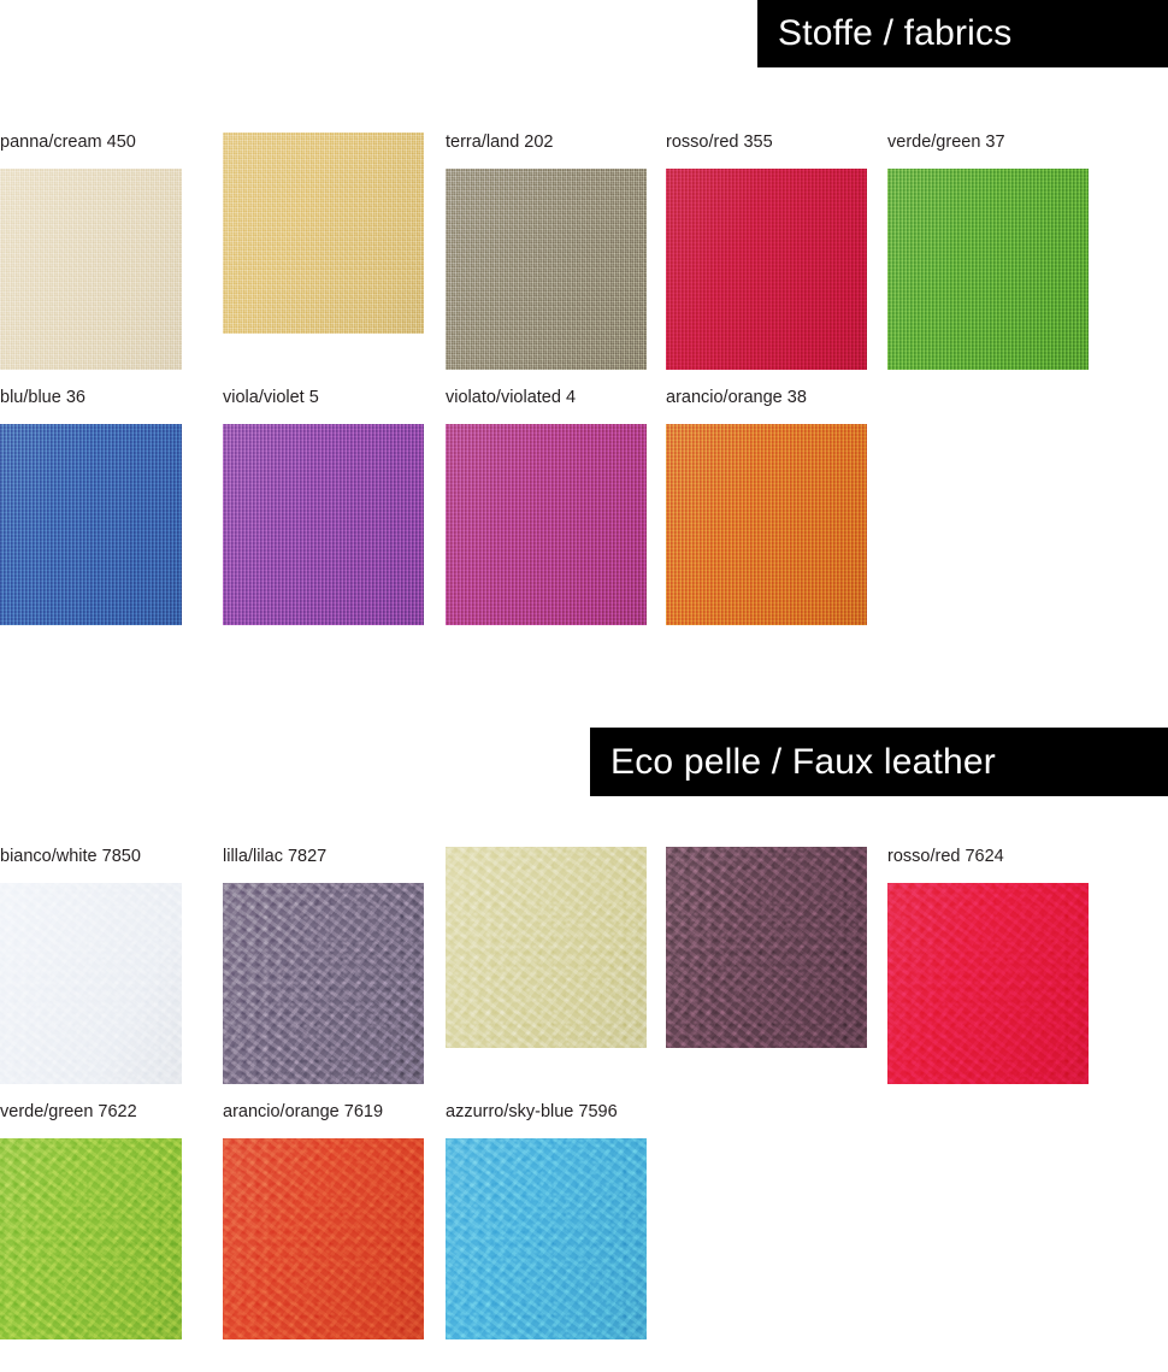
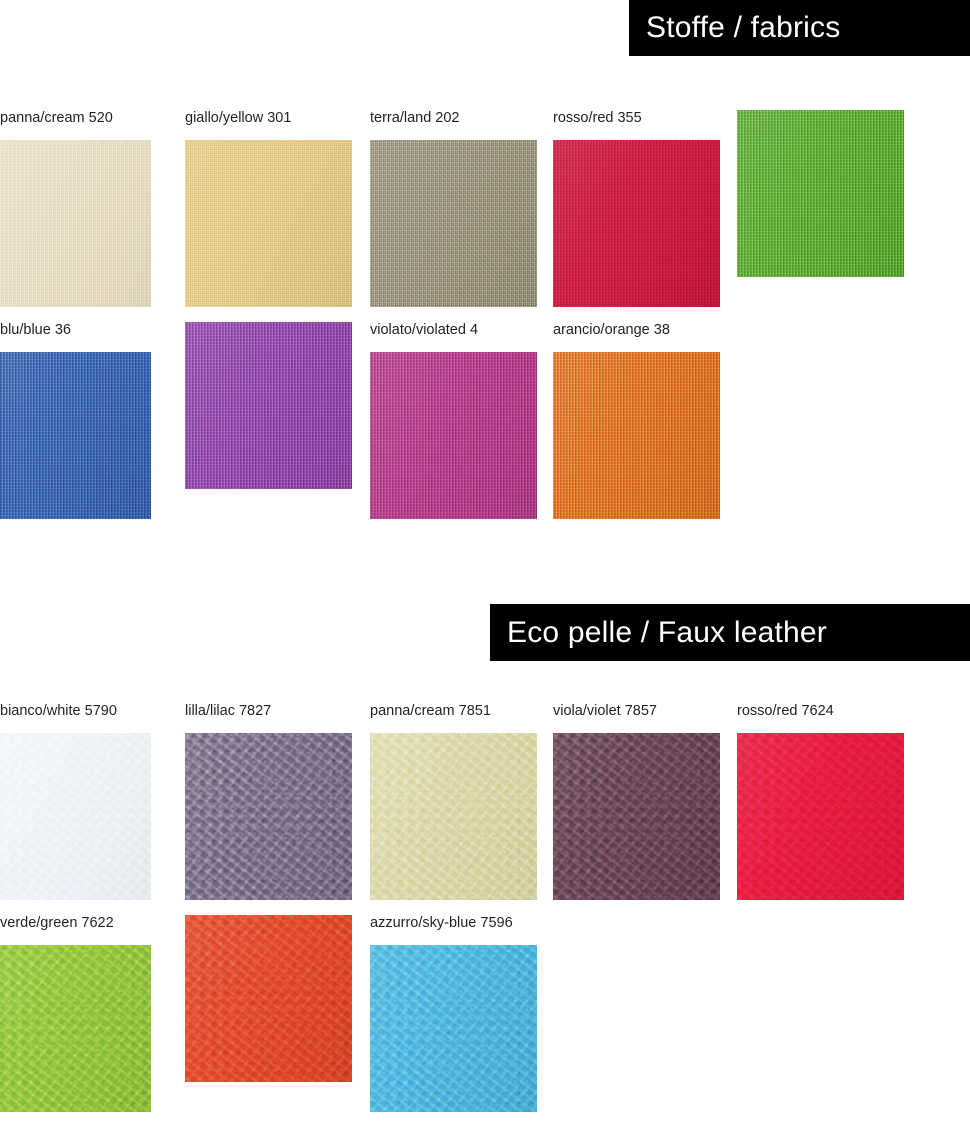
  Stoffe / fabrics
- panna/cream 450
+ panna/cream 520
+ giallo/yellow 301
  terra/land 202
  rosso/red 355
- verde/green 37
  blu/blue 36
- viola/violet 5
  violato/violated 4
  arancio/orange 38
  Eco pelle / Faux leather
- bianco/white 7850
+ bianco/white 5790
  lilla/lilac 7827
+ panna/cream 7851
+ viola/violet 7857
  rosso/red 7624
  verde/green 7622
- arancio/orange 7619
  azzurro/sky-blue 7596
